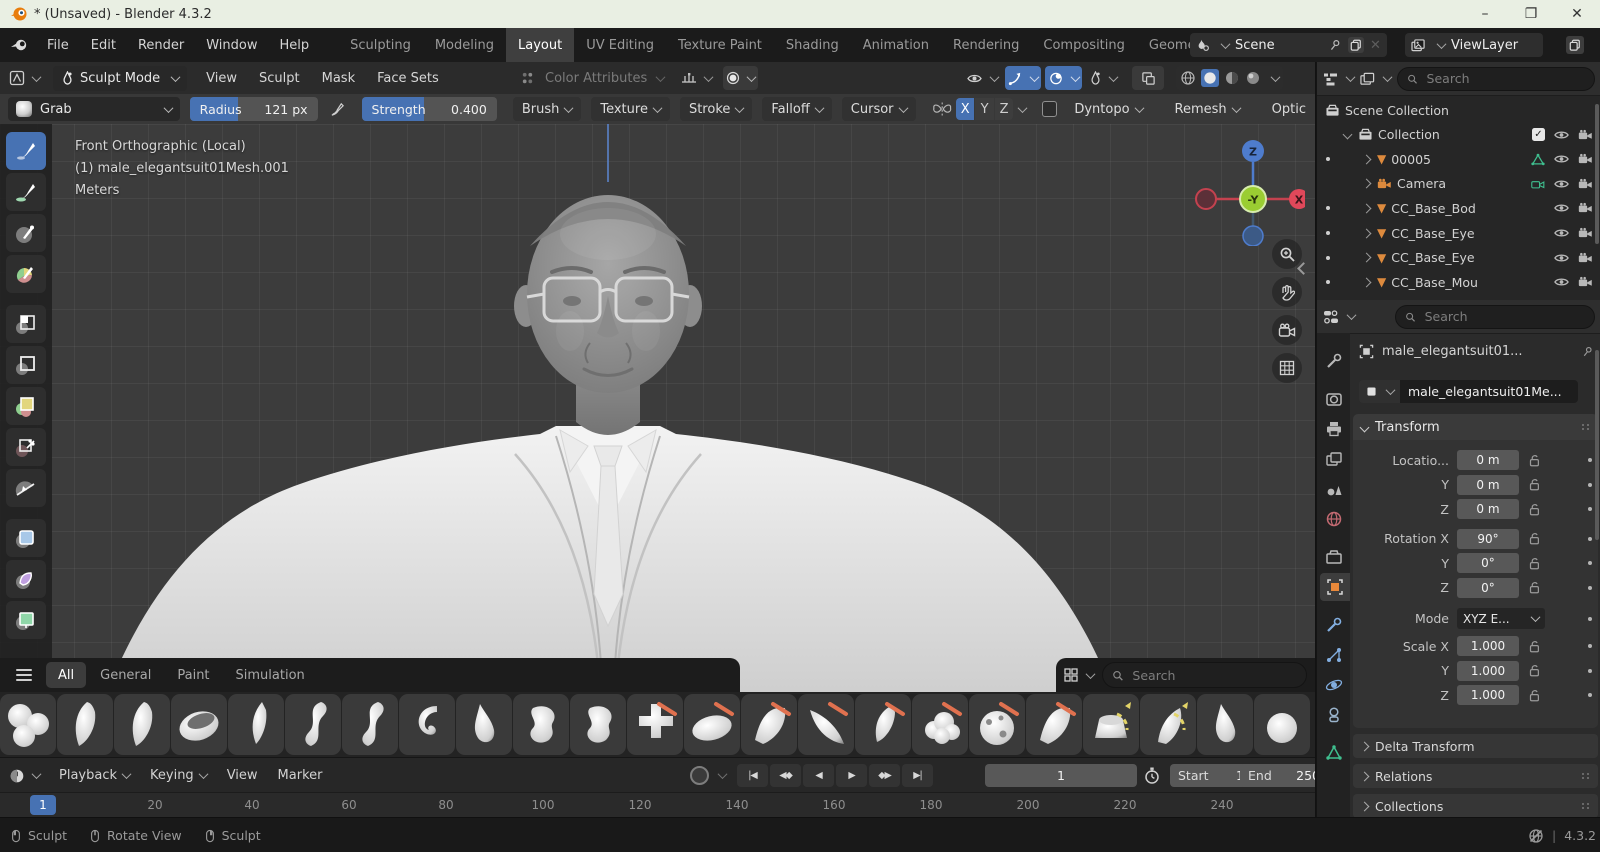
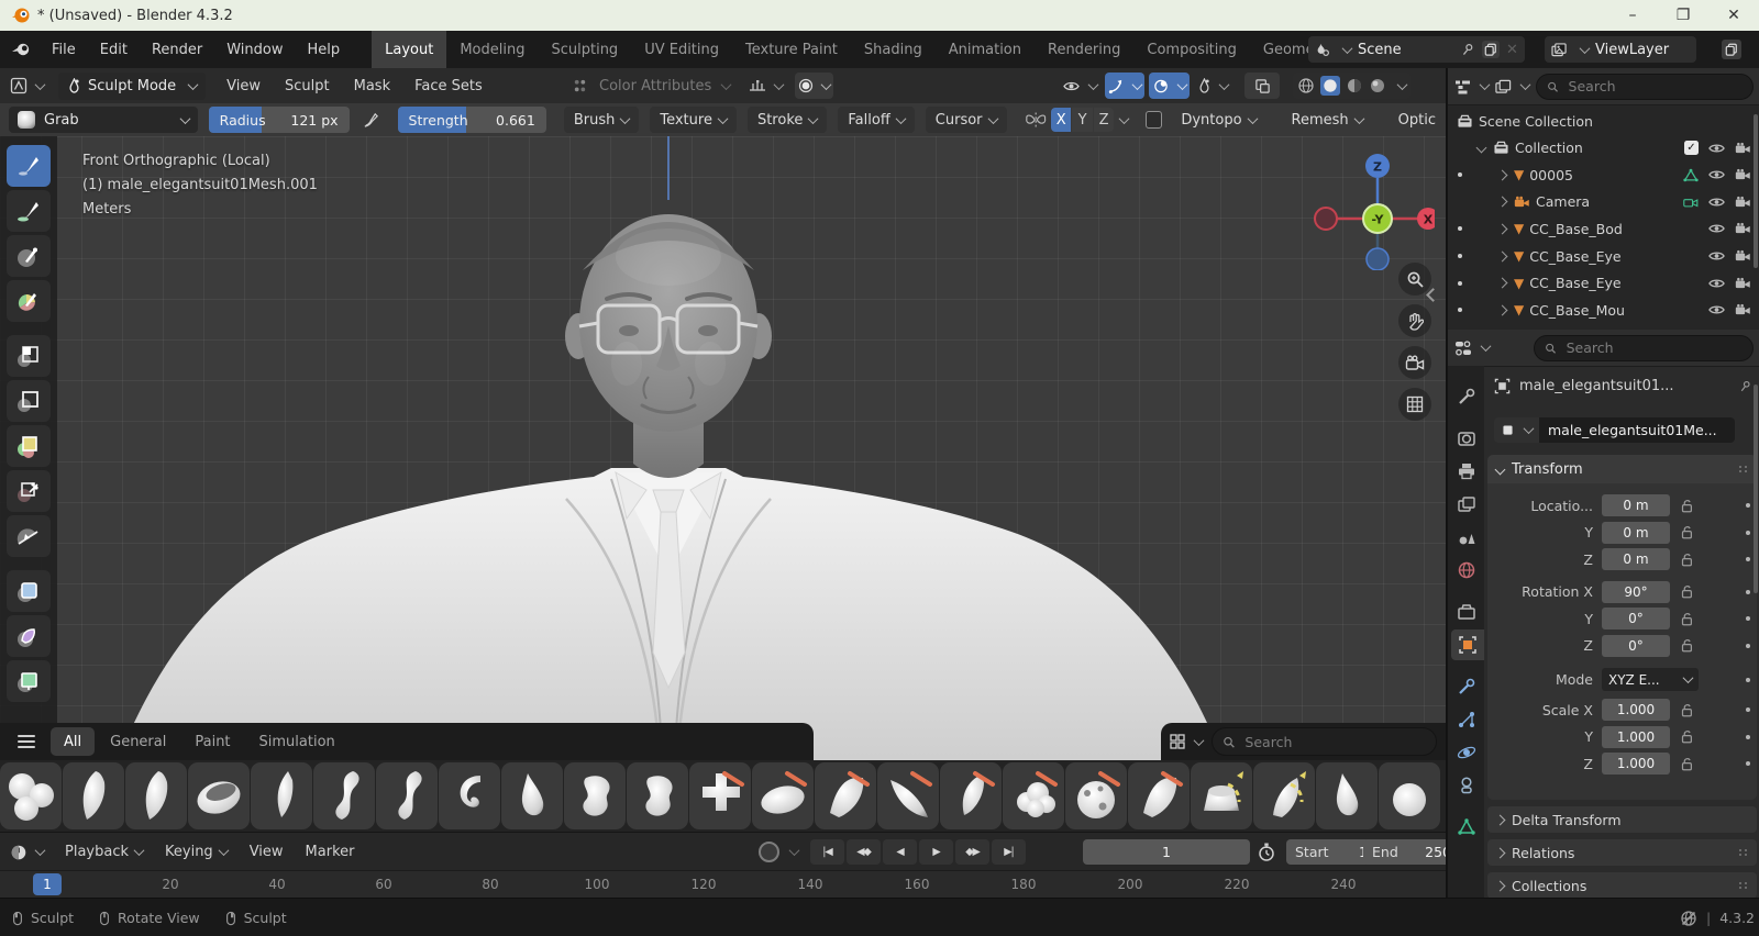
  * (Unsaved) - Blender 4.3.2
  –
  ❐
  ✕
  File
  Edit
  Render
  Window
  Help
- Sculpting
+ Layout
  Modeling
- Layout
+ Sculpting
  UV Editing
  Texture Paint
  Shading
  Animation
  Rendering
  Compositing
  Scene
  ✕
  ViewLayer
  Sculpt Mode
  View
  Sculpt
  Mask
  Face Sets
  Color Attributes
  Grab
  Radius
  121 px
  Strength
- 0.400
+ 0.661
  Brush
  Texture
  Stroke
  Falloff
  Cursor
  X
  Y
  Z
  Dyntopo
  Remesh
  Optic
  Front Orthographic (Local)
  (1) male_elegantsuit01Mesh.001
  Meters
  Z
  X
  -Y
  All
  General
  Paint
  Simulation
  Search
  Playback
  Keying
  View
  Marker
  |◀
  ◀◆
  ◀
  ▶
  ◆▶
  ▶|
  1
  Start
  End
  1
  20
  40
  60
  80
  100
  120
  140
  160
  180
  200
  220
  240
  Sculpt
  Rotate View
  Sculpt
  |
  4.3.2
  Search
  Scene Collection
  Collection
  ✓
  ▼
  00005
  Camera
  ▼
  CC_Base_Bod
  ▼
  CC_Base_Eye
  ▼
  CC_Base_Eye
  ▼
  CC_Base_Mou
  Search
  male_elegantsuit01...
  male_elegantsuit01Me...
  Transform
  Locatio...
  0 m
  Y
  0 m
  Z
  0 m
  Rotation X
  90°
  Y
  0°
  Z
  0°
  Mode
  XYZ E...
  Scale X
  1.000
  Y
  1.000
  Z
  1.000
  Delta Transform
  Relations
  Collections
